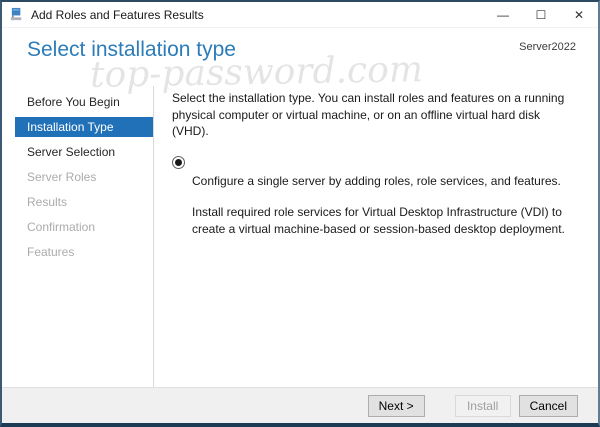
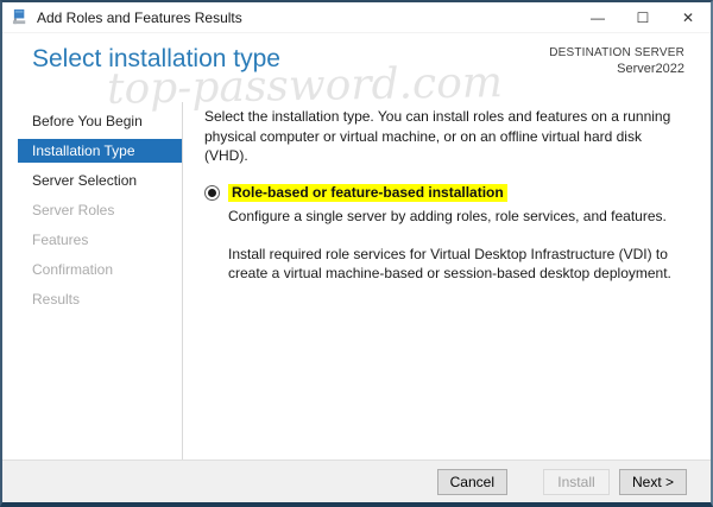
  Add Roles and Features Results
  —
  ☐
  ✕
  Select installation type
+ DESTINATION SERVER
  Server2022
  top-password.com
  Before You Begin
  Installation Type
  Server Selection
  Server Roles
- Results
+ Features
  Confirmation
- Features
+ Results
  Select the installation type. You can install roles and features on a running physical computer or virtual machine, or on an offline virtual hard disk (VHD).
+ Role-based or feature-based installation
  Configure a single server by adding roles, role services, and features.
  Install required role services for Virtual Desktop Infrastructure (VDI) to create a virtual machine-based or session-based desktop deployment.
- Next >
+ Cancel
  Install
- Cancel
+ Next >
